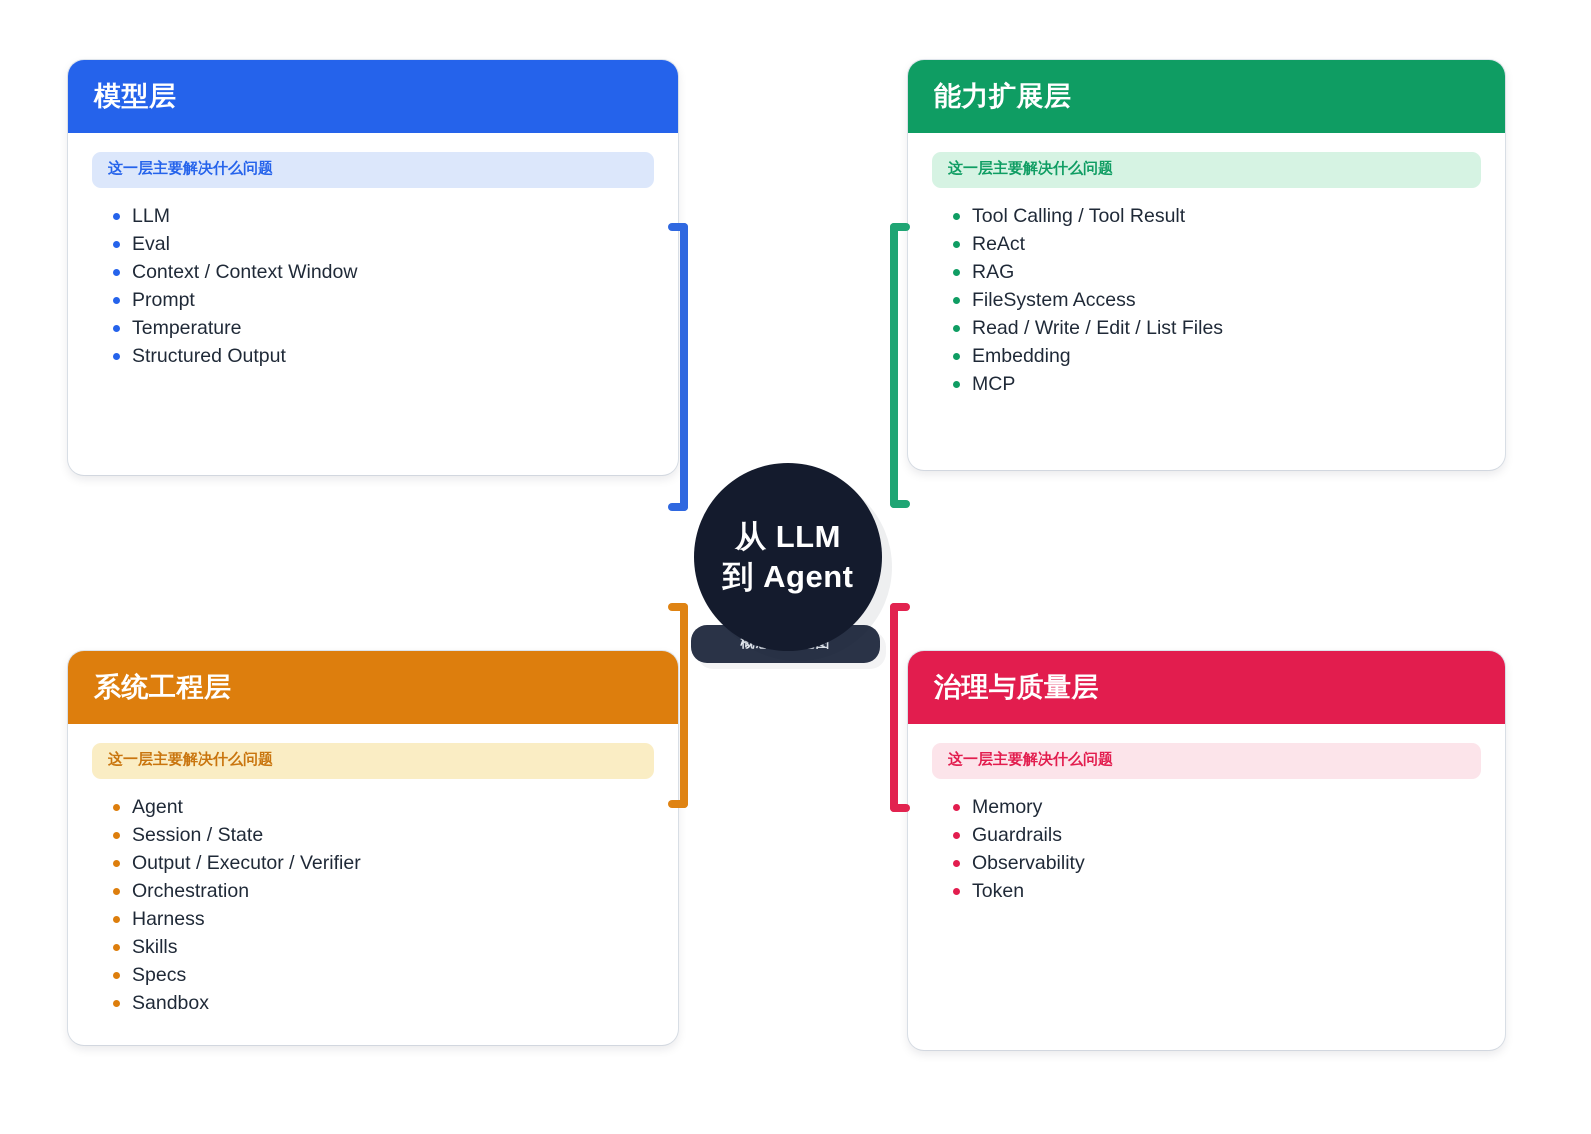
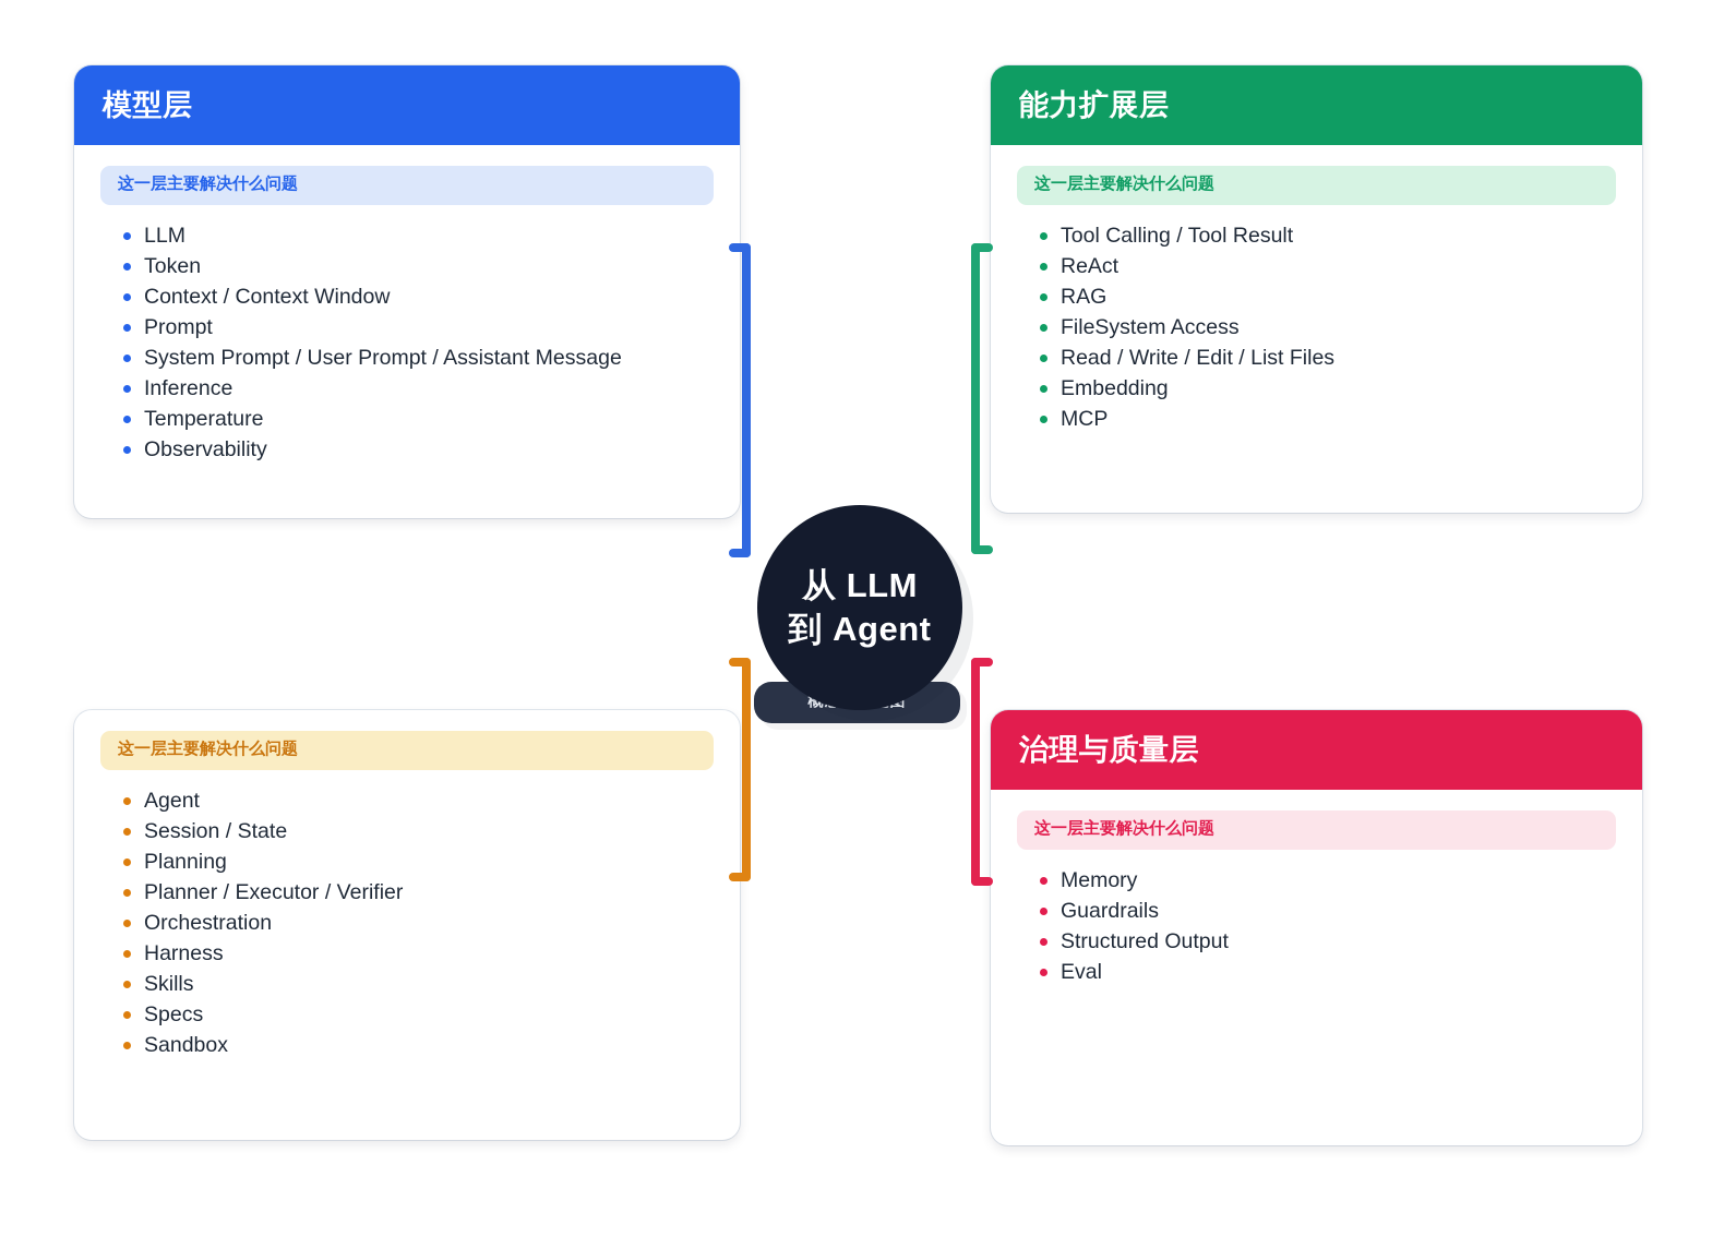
  模型层
  这一层主要解决什么问题
  LLM
- Eval
+ Token
  Context / Context Window
  Prompt
+ System Prompt / User Prompt / Assistant Message
+ Inference
  Temperature
- Structured Output
+ Observability
  能力扩展层
  这一层主要解决什么问题
  Tool Calling / Tool Result
  ReAct
  RAG
  FileSystem Access
  Read / Write / Edit / List Files
  Embedding
  MCP
- 系统工程层
  这一层主要解决什么问题
  Agent
  Session / State
+ Planning
- Output / Executor / Verifier
+ Planner / Executor / Verifier
  Orchestration
  Harness
  Skills
  Specs
  Sandbox
  治理与质量层
  这一层主要解决什么问题
  Memory
  Guardrails
- Observability
+ Structured Output
- Token
+ Eval
  从 LLM
  到 Agent
